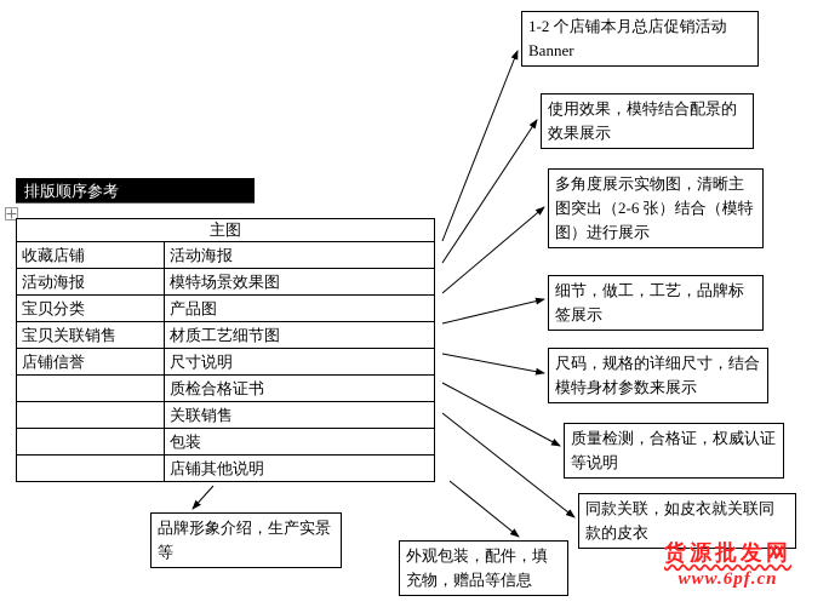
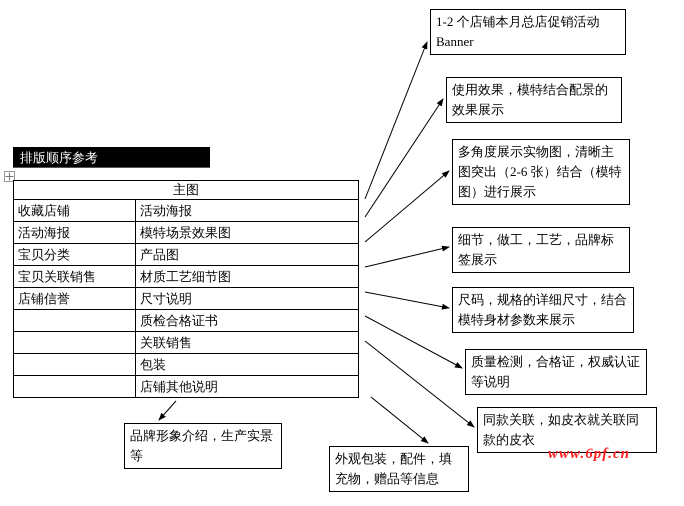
  排版顺序参考
  主图
  收藏店铺	活动海报
  活动海报	模特场景效果图
  宝贝分类	产品图
  宝贝关联销售	材质工艺细节图
  店铺信誉	尺寸说明
  	质检合格证书
  	关联销售
  	包装
  	店铺其他说明
  1-2 个店铺本月总店促销活动 Banner
  使用效果，模特结合配景的效果展示
  多角度展示实物图，清晰主图突出（2-6 张）结合（模特图）进行展示
  细节，做工，工艺，品牌标签展示
  尺码，规格的详细尺寸，结合模特身材参数来展示
  质量检测，合格证，权威认证等说明
  同款关联，如皮衣就关联同款的皮衣
  品牌形象介绍，生产实景等
  外观包装，配件，填充物，赠品等信息
- 货源批发网
  www.6pf.cn
